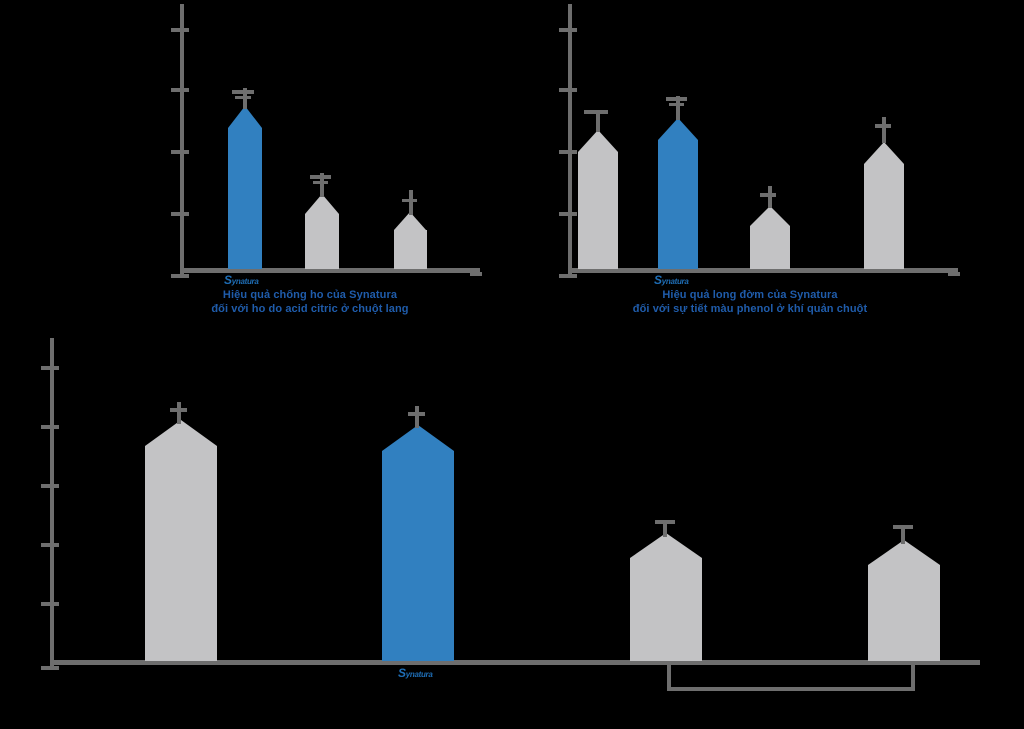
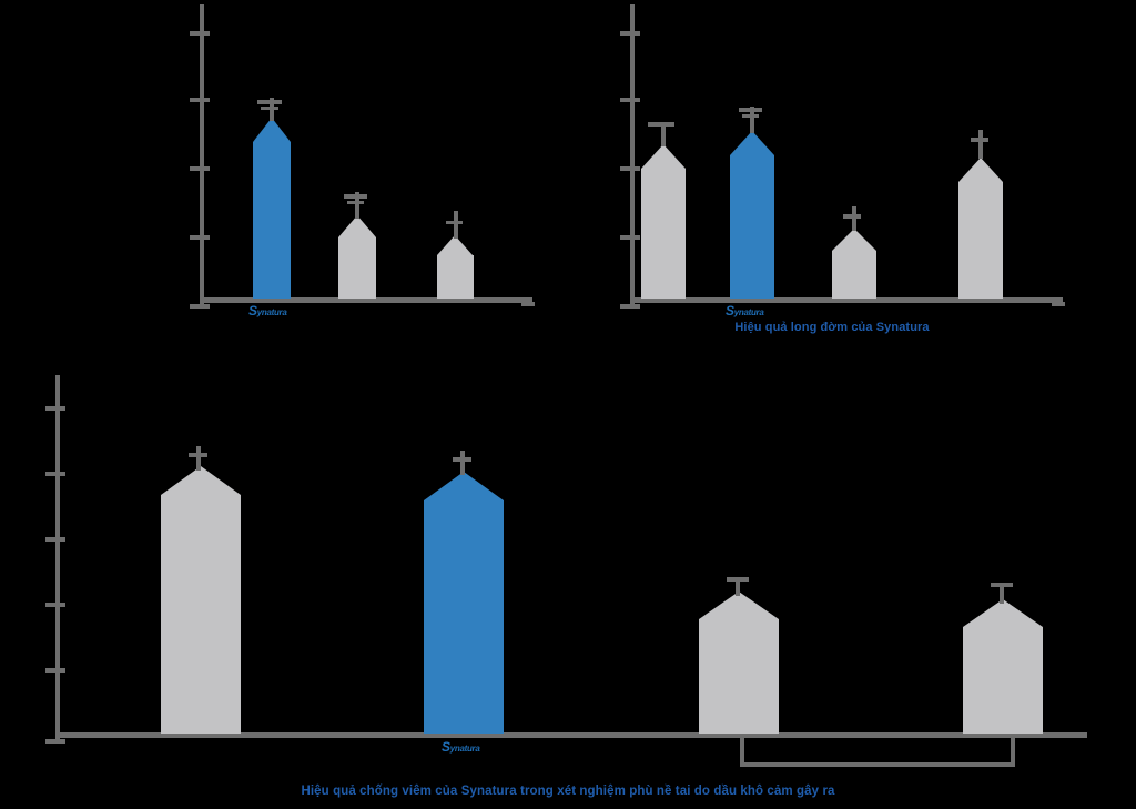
  Synatura
- Hiệu quả chống ho của Synatura
- đối với ho do acid citric ở chuột lang
  Synatura
  Hiệu quả long đờm của Synatura
- đối với sự tiết màu phenol ở khí quản chuột
  Synatura
+ Hiệu quả chống viêm của Synatura trong xét nghiệm phù nề tai do dầu khô cảm gây ra
